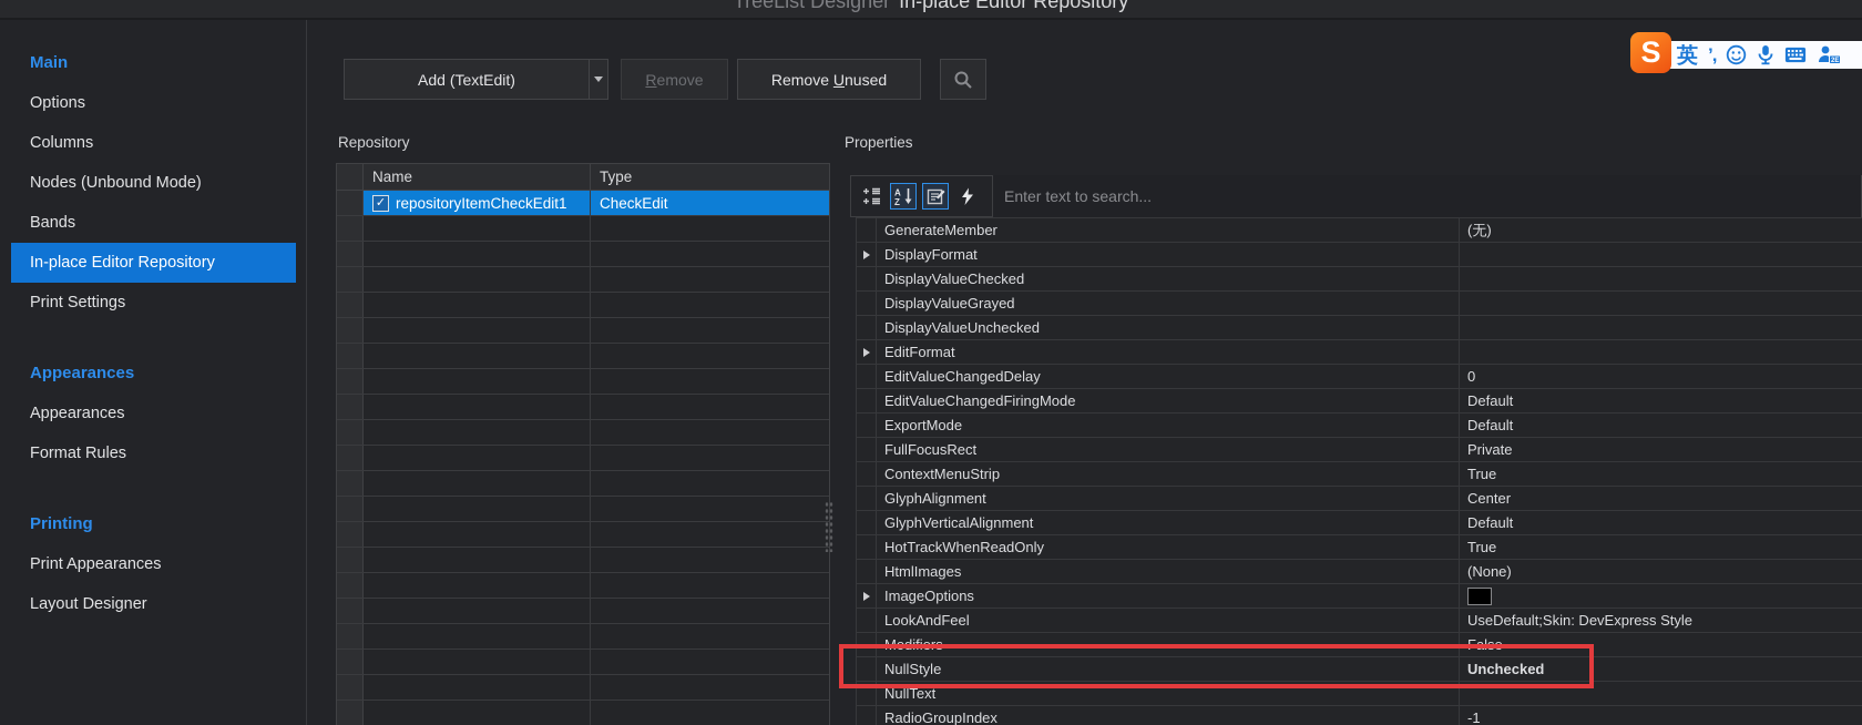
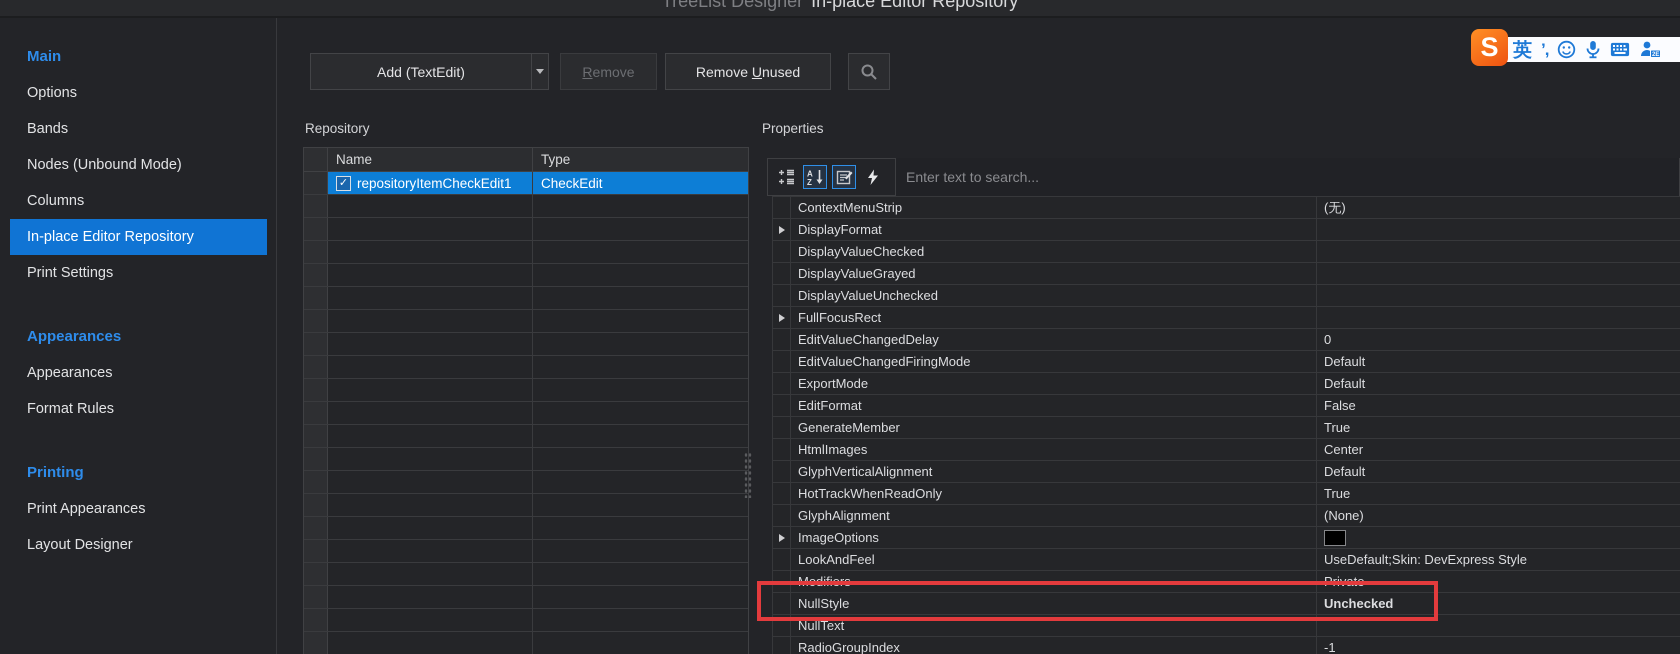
  TreeList Designer In-place Editor Repository
  Main
  Options
- Columns
+ Bands
  Nodes (Unbound Mode)
- Bands
+ Columns
  In-place Editor Repository
  Print Settings
  Appearances
  Appearances
  Format Rules
  Printing
  Print Appearances
  Layout Designer
  Add (TextEdit)
  Remove
  Remove Unused
  Repository
  Properties
  Name
  Type
  ✓
  repositoryItemCheckEdit1
  CheckEdit
  A
  Z
  Enter text to search...
- GenerateMember
+ ContextMenuStrip
  (无)
  DisplayFormat
  DisplayValueChecked
  DisplayValueGrayed
  DisplayValueUnchecked
- EditFormat
+ FullFocusRect
  EditValueChangedDelay
  0
  EditValueChangedFiringMode
  Default
  ExportMode
  Default
- FullFocusRect
+ EditFormat
- Private
+ False
- ContextMenuStrip
+ GenerateMember
  True
- GlyphAlignment
+ HtmlImages
  Center
  GlyphVerticalAlignment
  Default
  HotTrackWhenReadOnly
  True
- HtmlImages
+ GlyphAlignment
  (None)
  ImageOptions
  LookAndFeel
  UseDefault;Skin: DevExpress Style
  Modifiers
- False
+ Private
  NullStyle
  Unchecked
  NullText
  RadioGroupIndex
  -1
  英
  ’,
  S
